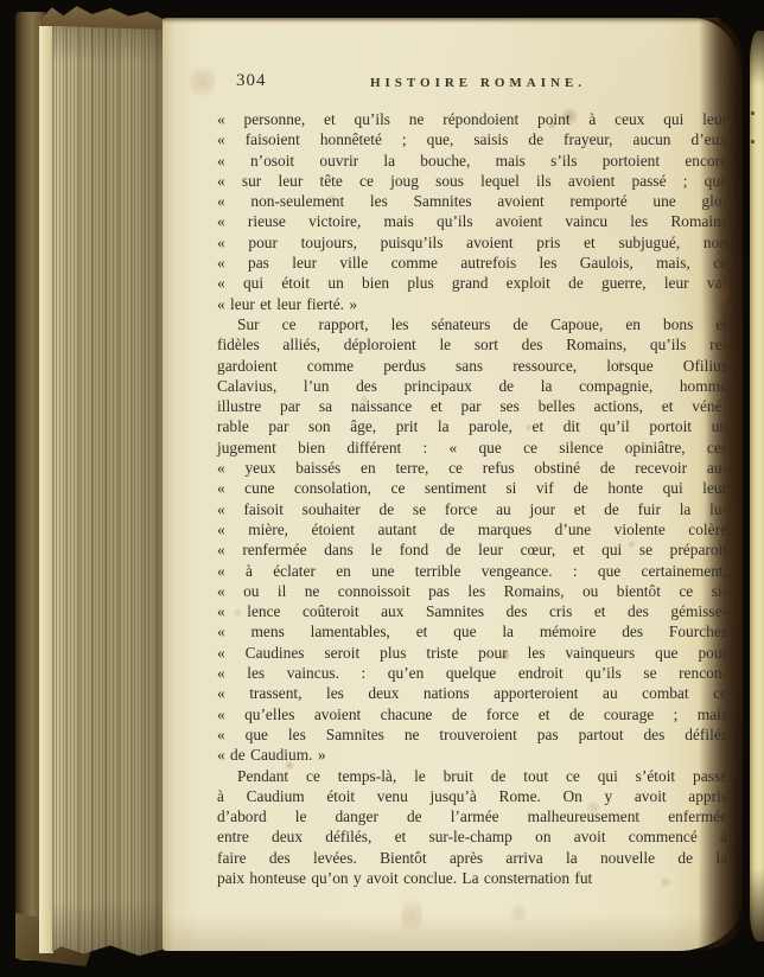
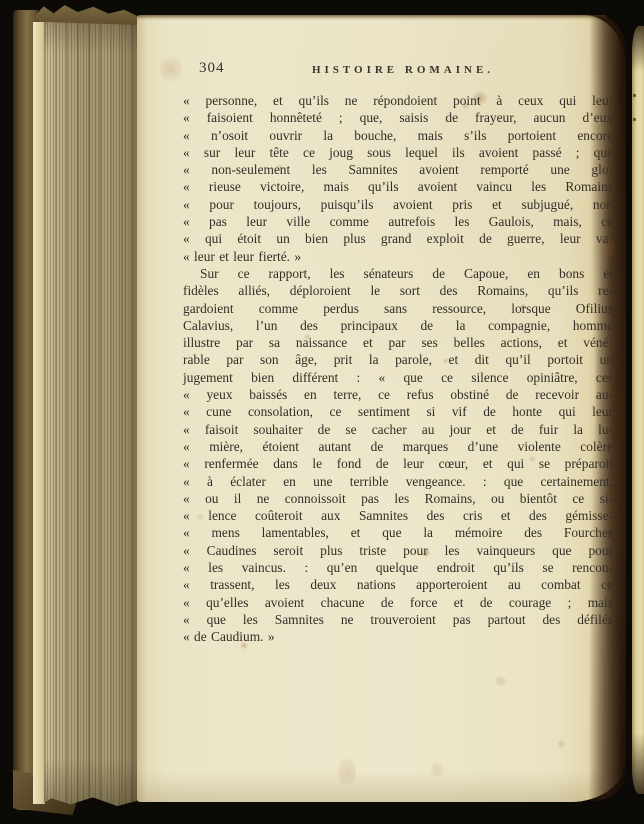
  304
  HISTOIRE ROMAINE.
  « personne, et qu’ils ne répondoient point à ceux qui leur
  « faisoient honnêteté ; que, saisis de frayeur, aucun d’eux
  « n’osoit ouvrir la bouche, mais s’ils portoient encore
  « sur leur tête ce joug sous lequel ils avoient passé ; que
  « non-seulement les Samnites avoient remporté une glo-
  « rieuse victoire, mais qu’ils avoient vaincu les Romains
  « pour toujours, puisqu’ils avoient pris et subjugué, non
  « pas leur ville comme autrefois les Gaulois, mais, ce
  « qui étoit un bien plus grand exploit de guerre, leur va-
  « leur et leur fierté. »
  Sur ce rapport, les sénateurs de Capoue, en bons et
  fidèles alliés, déploroient le sort des Romains, qu’ils re-
  gardoient comme perdus sans ressource, lorsque Ofilius
  Calavius, l’un des principaux de la compagnie, homme
  illustre par sa naissance et par ses belles actions, et véné-
  rable par son âge, prit la parole, et dit qu’il portoit un
  jugement bien différent : « que ce silence opiniâtre, ces
  « yeux baissés en terre, ce refus obstiné de recevoir au-
  « cune consolation, ce sentiment si vif de honte qui leur
- « faisoit souhaiter de se force au jour et de fuir la lu-
+ « faisoit souhaiter de se cacher au jour et de fuir la lu-
  « mière, étoient autant de marques d’une violente colère
  « renfermée dans le fond de leur cœur, et qui se préparoit
  « à éclater en une terrible vengeance. : que certainement,
  « ou il ne connoissoit pas les Romains, ou bientôt ce si-
  « lence coûteroit aux Samnites des cris et des gémisse-
  « mens lamentables, et que la mémoire des Fourches
  « Caudines seroit plus triste pour les vainqueurs que pour
  « les vaincus. : qu’en quelque endroit qu’ils se rencon-
  « trassent, les deux nations apporteroient au combat ce
  « qu’elles avoient chacune de force et de courage ; mais
  « que les Samnites ne trouveroient pas partout des défilés
  « de Caudium. »
- Pendant ce temps-là, le bruit de tout ce qui s’étoit passé
- à Caudium étoit venu jusqu’à Rome. On y avoit appris
- d’abord le danger de l’armée malheureusement enfermée
- entre deux défilés, et sur-le-champ on avoit commencé à
- faire des levées. Bientôt après arriva la nouvelle de la
- paix honteuse qu’on y avoit conclue. La consternation fut
